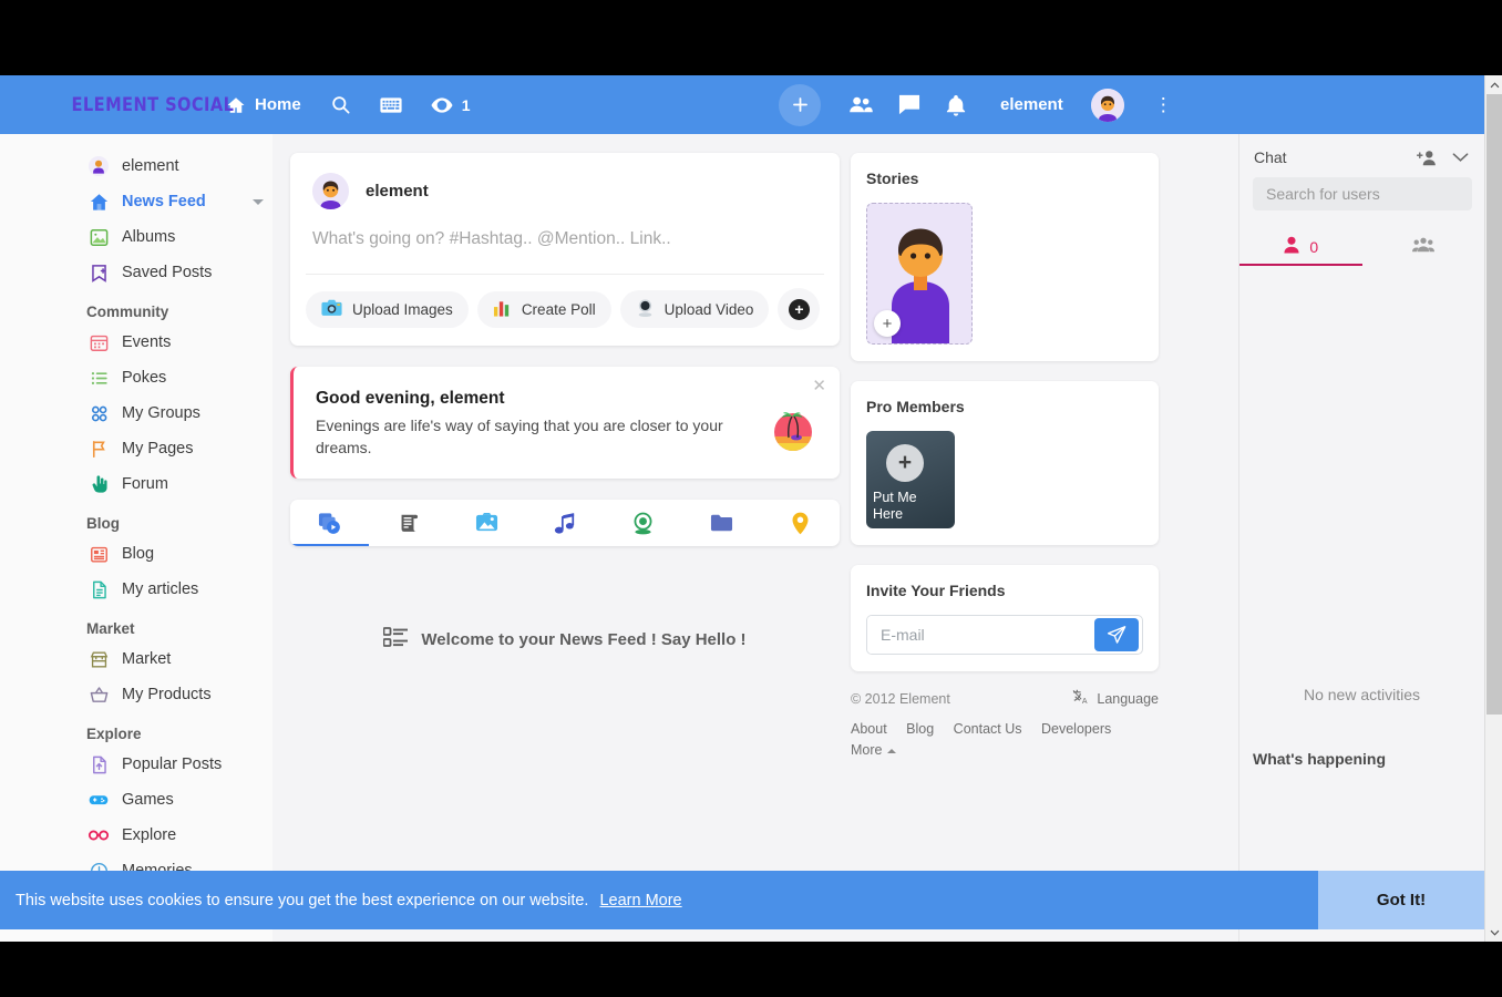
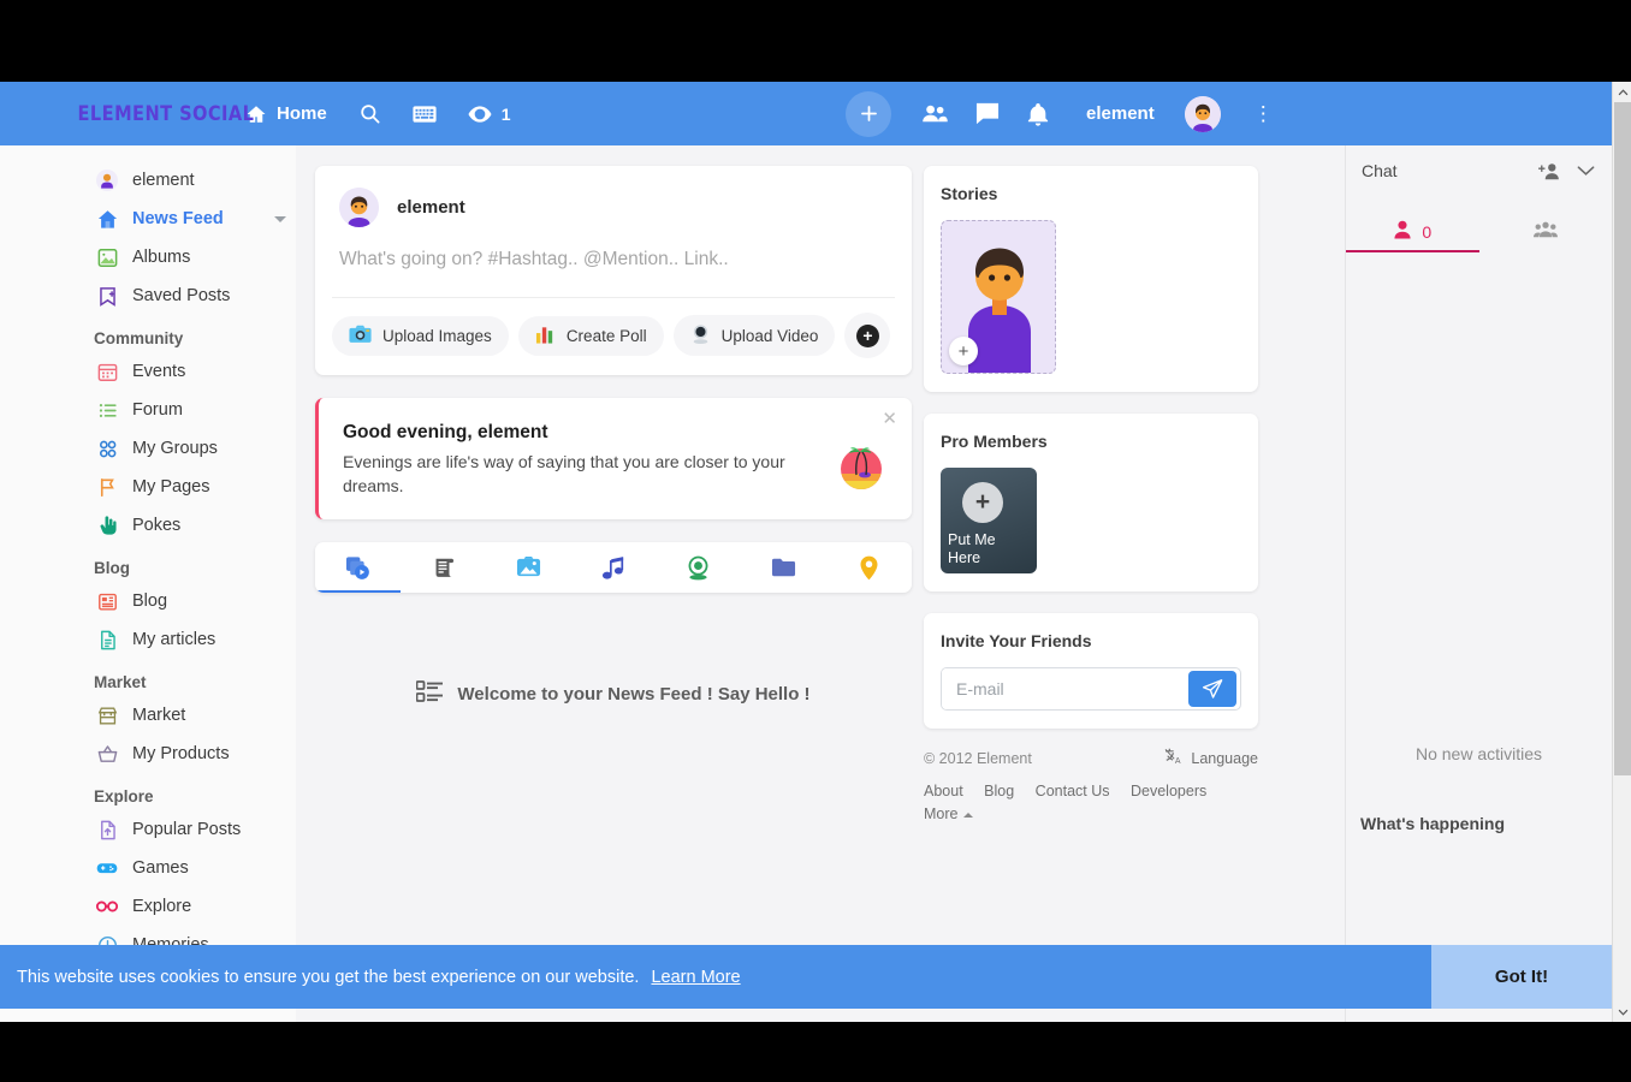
  ELEMENT SOCIAL
  Home
  1
  element
  ⋮
  element
  News Feed
  Albums
  Saved Posts
  Community
  Events
- Pokes
+ Forum
  My Groups
  My Pages
- Forum
+ Pokes
  Blog
  Blog
  My articles
  Market
  Market
  My Products
  Explore
  Popular Posts
  Games
  Explore
  element
  What's going on? #Hashtag.. @Mention.. Link..
  Upload Images
  Create Poll
  Upload Video
  +
  ✕
  Good evening, element
  Evenings are life's way of saying that you are closer to your dreams.
  Welcome to your News Feed ! Say Hello !
  Stories
  +
  Pro Members
  +
  Put Me Here
  Invite Your Friends
  E-mail
  © 2012 Element
  Language
  About Blog Contact Us Developers
  More
  Chat
- Search for users
  0
  What's happening
  No new activities
  This website uses cookies to ensure you get the best experience on our website.
  Learn More
  Got It!
